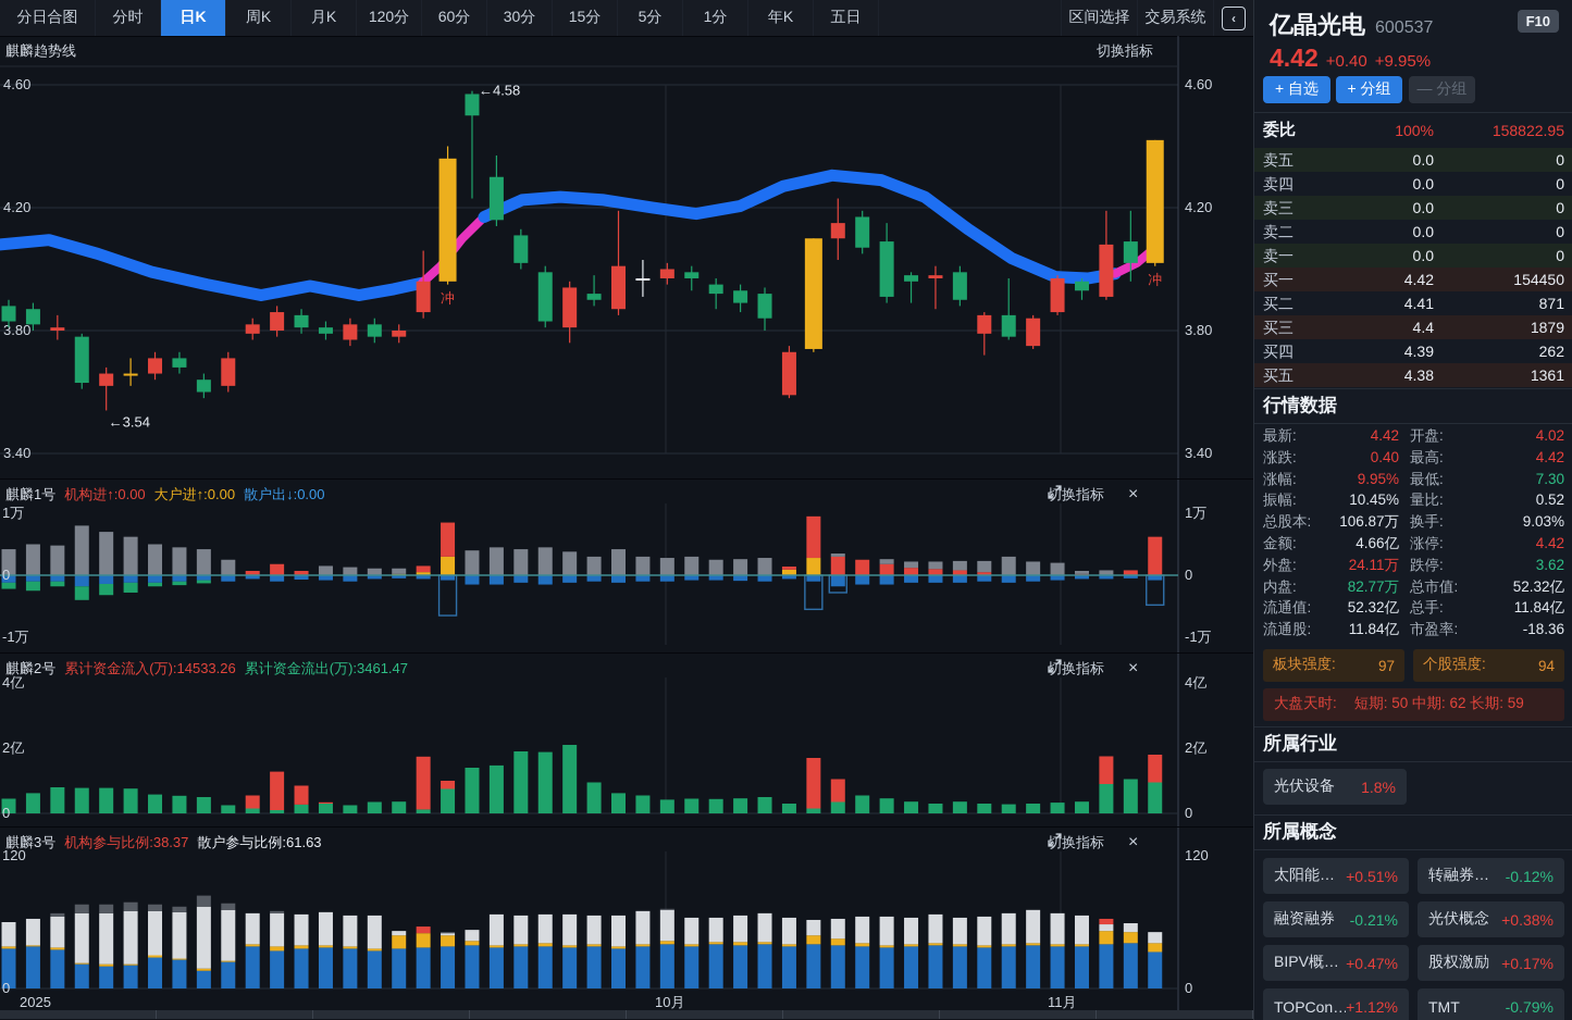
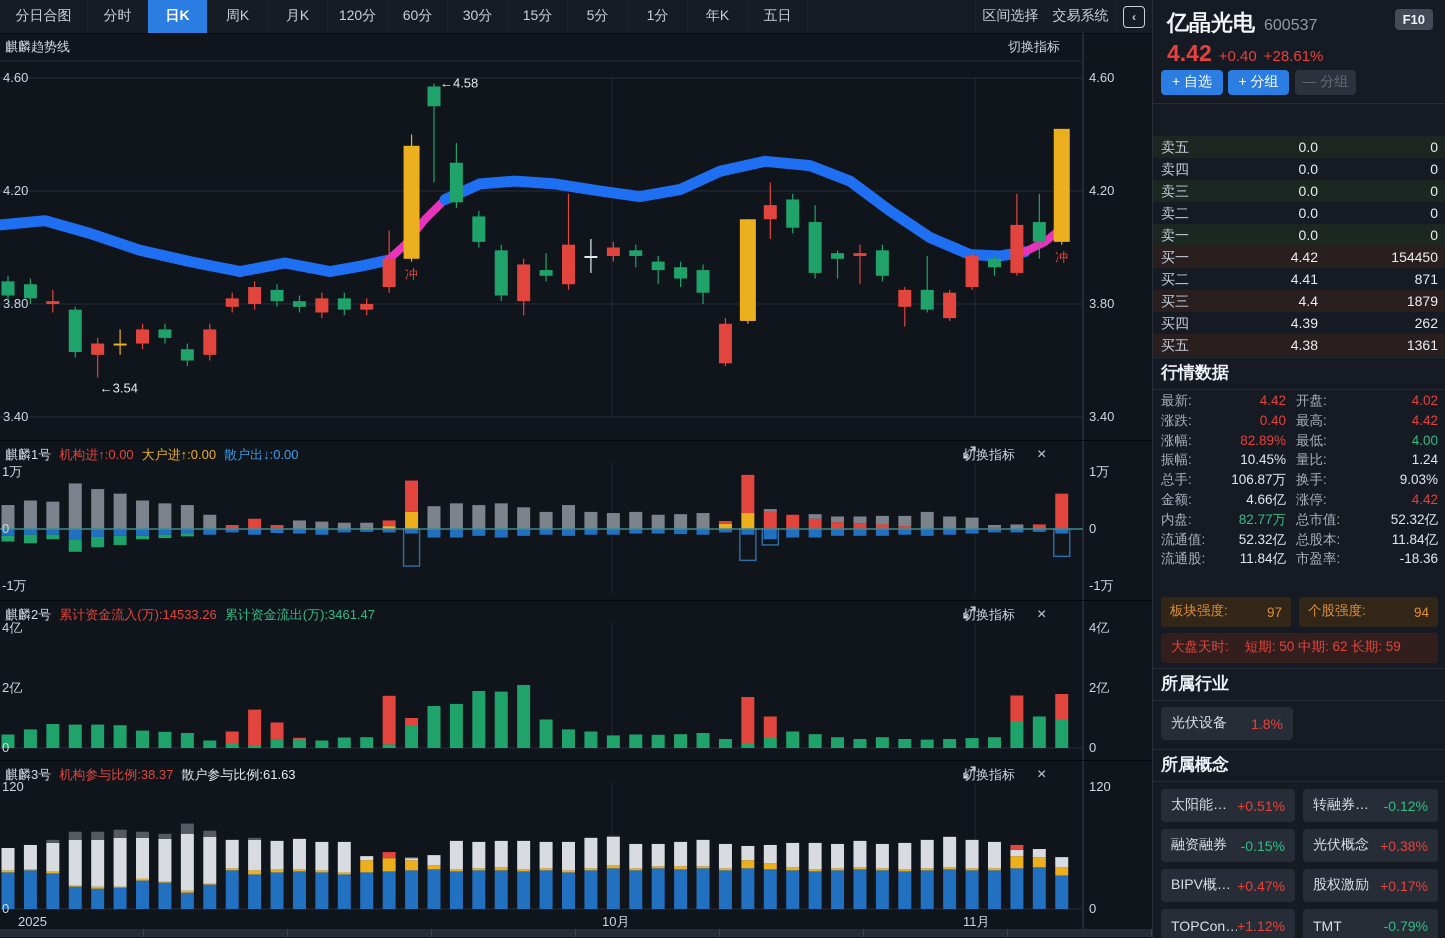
  分日合图
  分时
  日K
  周K
  月K
  120分
  60分
  30分
  15分
  5分
  1分
  年K
  五日
  区间选择
  交易系统
  ‹
  麒麟趋势线
  切换指标
  4.60
  4.60
  4.20
  4.20
  3.80
  3.80
  3.40
  3.40
  ←4.58
  ←3.54
  冲
  冲
  麒麟1号
  机构进↑:0.00
  大户进↑:0.00
  散户出↓:0.00
  切换指标
  ×
  1万
  1万
  0
  0
  -1万
  -1万
  麒麟2号
  累计资金流入(万):14533.26
  累计资金流出(万):3461.47
  切换指标
  ×
  4亿
  4亿
  2亿
  2亿
  0
  0
  麒麟3号
  机构参与比例:38.37
  散户参与比例:61.63
  切换指标
  ×
  120
  120
  0
  0
  2025
  10月
  11月
  亿晶光电 600537
  F10
- 4.42 +0.40 +9.95%
+ 4.42 +0.40 +28.61%
  + 自选
  + 分组
  — 分组
- 委比
- 100%
- 158822.95
  卖五
  0.0
  0
  卖四
  0.0
  0
  卖三
  0.0
  0
  卖二
  0.0
  0
  卖一
  0.0
  0
  买一
  4.42
  154450
  买二
  4.41
  871
  买三
  4.4
  1879
  买四
  4.39
  262
  买五
  4.38
  1361
  行情数据
  最新:
  4.42
  开盘:
  4.02
  涨跌:
  0.40
  最高:
  4.42
  涨幅:
- 9.95%
+ 82.89%
  最低:
- 7.30
+ 4.00
  振幅:
  10.45%
  量比:
- 0.52
+ 1.24
- 总股本:
+ 总手:
  106.87万
  换手:
  9.03%
  金额:
  4.66亿
  涨停:
  4.42
- 外盘:
- 24.11万
- 跌停:
- 3.62
  内盘:
  82.77万
  总市值:
  52.32亿
  流通值:
  52.32亿
- 总手:
+ 总股本:
  11.84亿
  流通股:
  11.84亿
  市盈率:
  -18.36
  板块强度:
  97
  个股强度:
  94
  大盘天时:
  短期: 50 中期: 62 长期: 59
  所属行业
  光伏设备
  1.8%
  所属概念
  太阳能…
  +0.51%
  转融券…
  -0.12%
  融资融券
- -0.21%
+ -0.15%
  光伏概念
  +0.38%
  BIPV概…
  +0.47%
  股权激励
  +0.17%
  TOPCon…
  +1.12%
  TMT
  -0.79%
